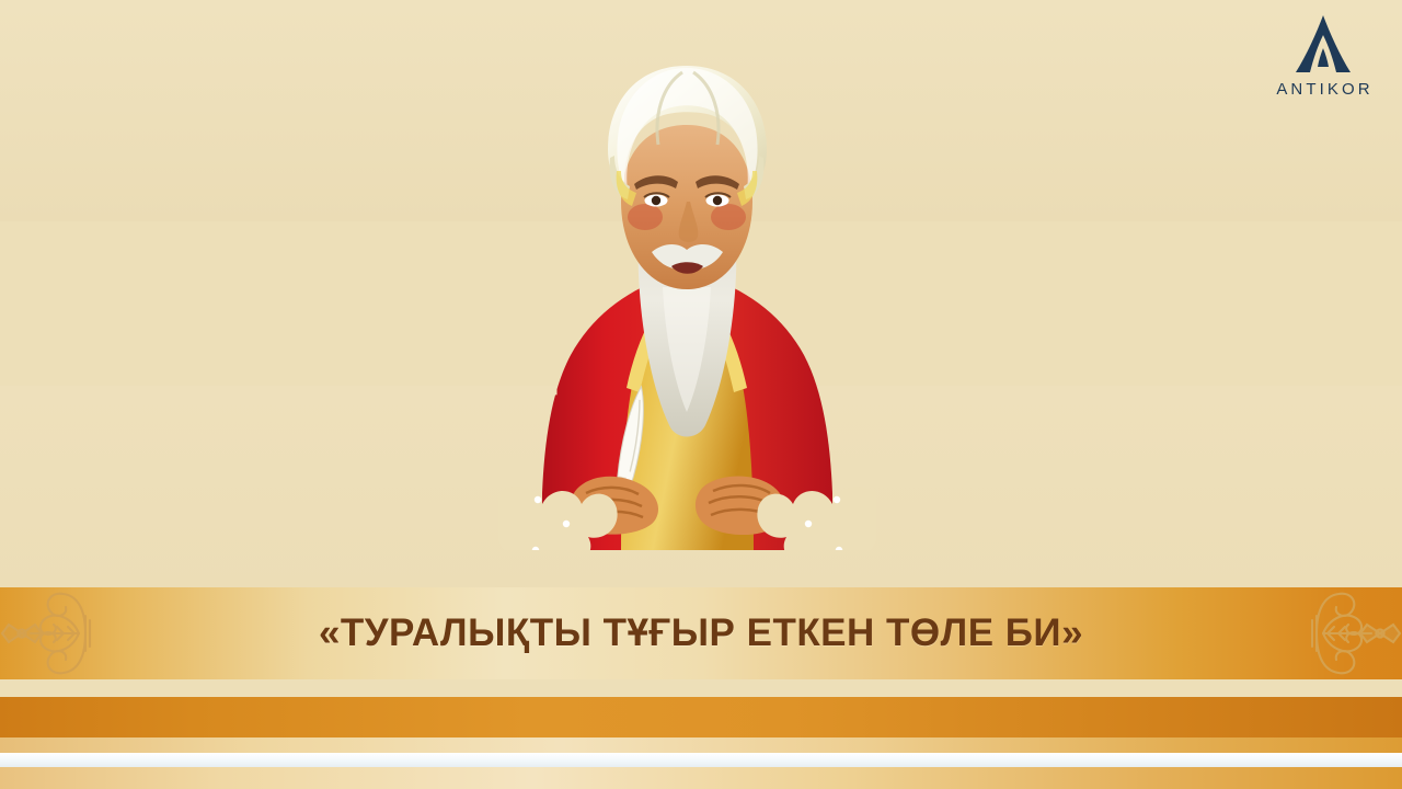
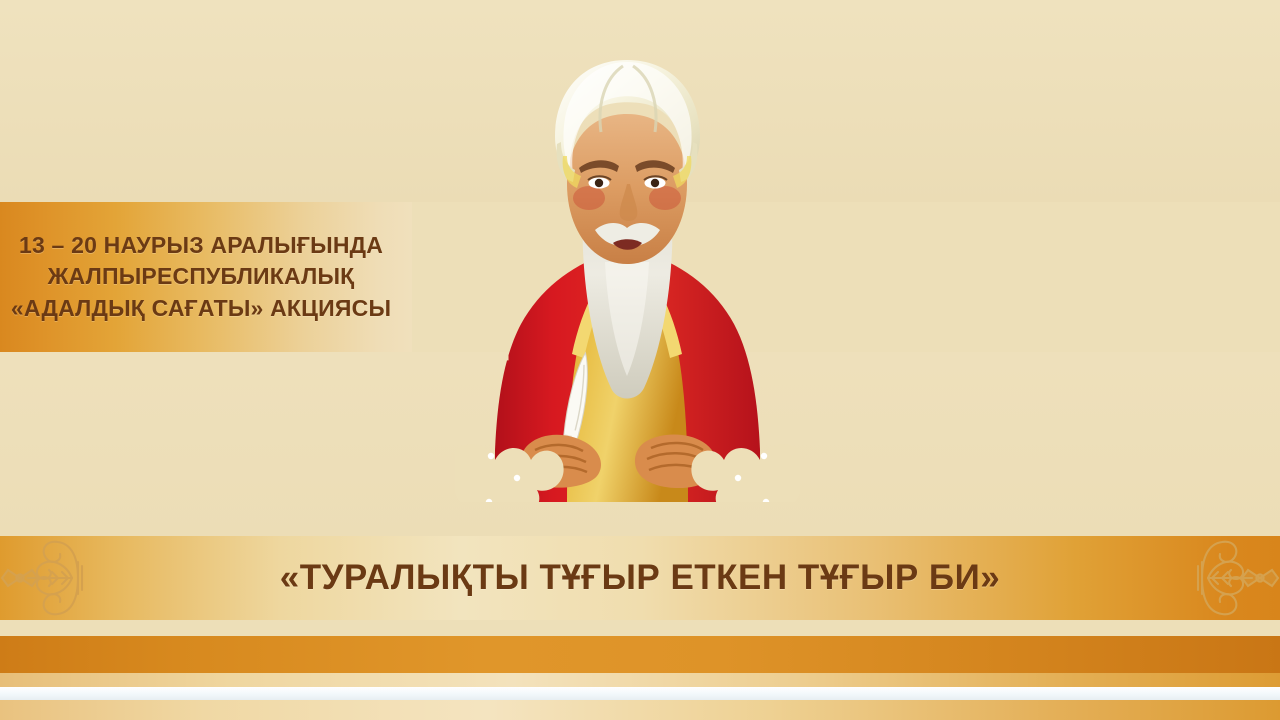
+ 13 – 20 НАУРЫЗ АРАЛЫҒЫНДА
+ ЖАЛПЫРЕСПУБЛИКАЛЫҚ
+ «АДАЛДЫҚ САҒАТЫ» АКЦИЯСЫ
- «ТУРАЛЫҚТЫ ТҰҒЫР ЕТКЕН ТӨЛЕ БИ»
+ «ТУРАЛЫҚТЫ ТҰҒЫР ЕТКЕН ТҰҒЫР БИ»
- ANTIKOR
